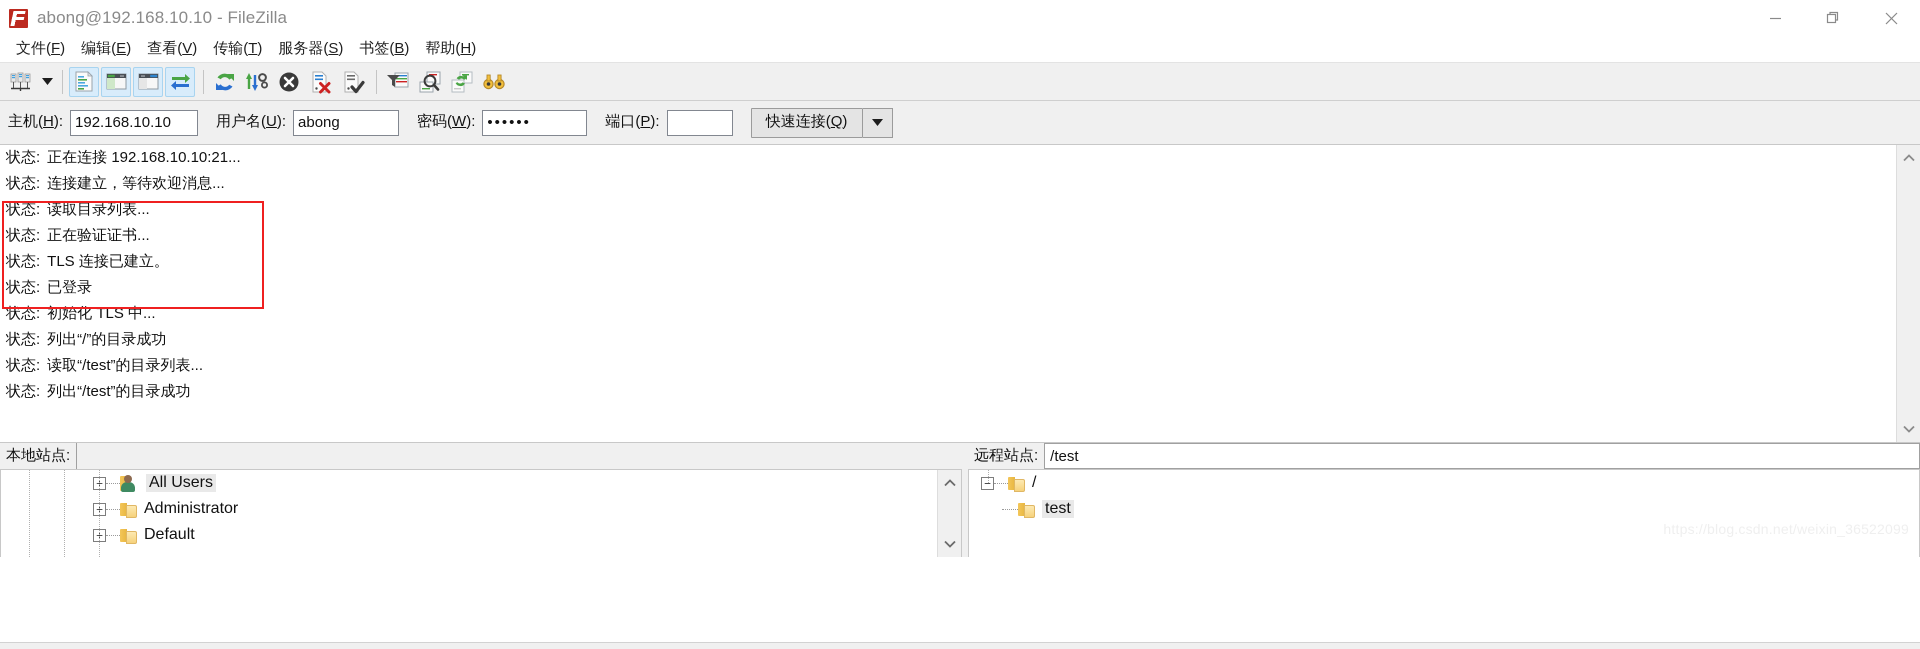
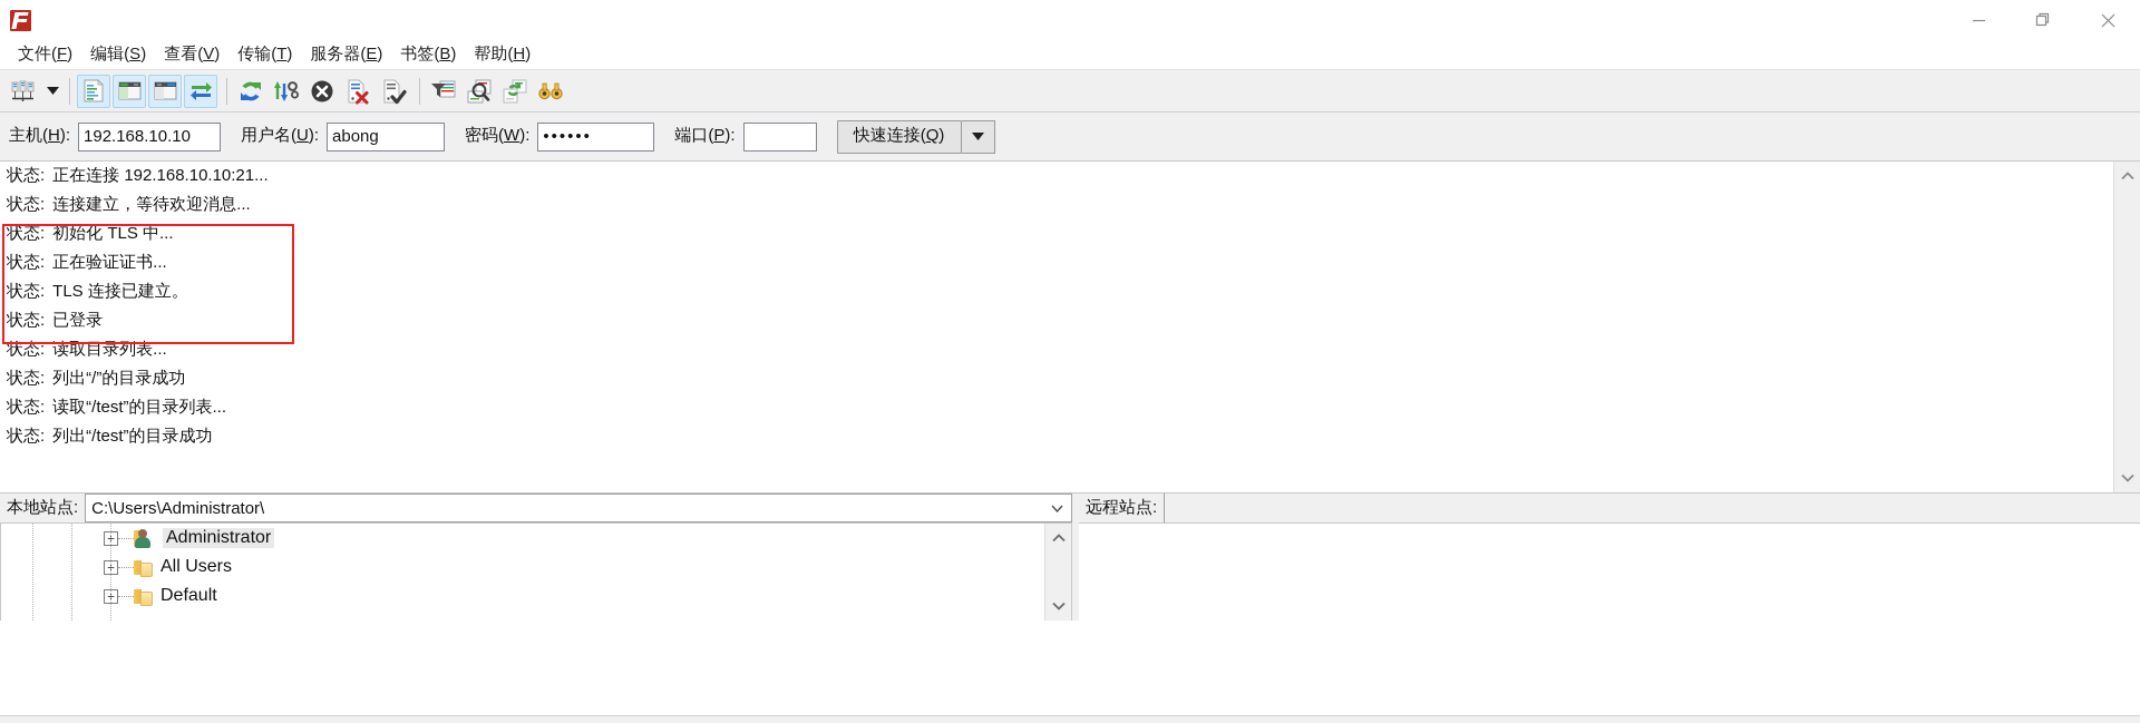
- abong@192.168.10.10 - FileZilla
  文件(F)
- 编辑(E)
+ 编辑(S)
  查看(V)
  传输(T)
- 服务器(S)
+ 服务器(E)
  书签(B)
  帮助(H)
  主机(H):
  192.168.10.10
  用户名(U):
  abong
  密码(W):
  ••••••
  端口(P):
  快速连接(Q)
  状态:
  正在连接 192.168.10.10:21...
  状态:
  连接建立，等待欢迎消息...
  状态:
- 读取目录列表...
+ 初始化 TLS 中...
  状态:
  正在验证证书...
  状态:
  TLS 连接已建立。
  状态:
  已登录
  状态:
- 初始化 TLS 中...
+ 读取目录列表...
  状态:
  列出“/”的目录成功
  状态:
  读取“/test”的目录列表...
  状态:
  列出“/test”的目录成功
  本地站点:
+ C:\Users\Administrator\
  +
- All Users
+ Administrator
  +
- Administrator
+ All Users
  +
  Default
  远程站点:
- /test
- −
- /
- test
